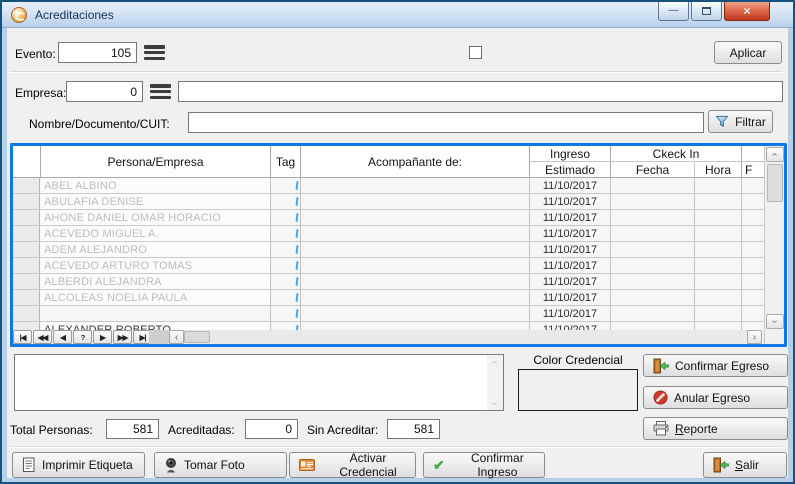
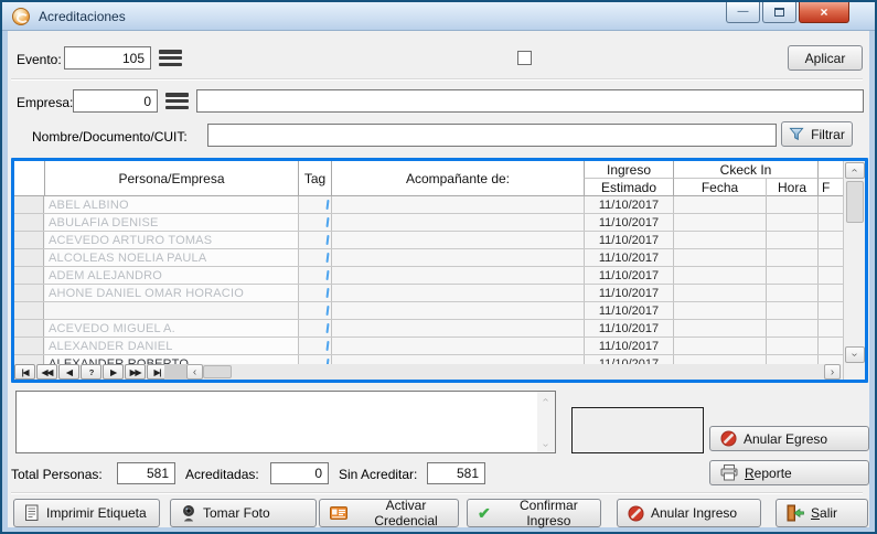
  Acreditaciones
  —
  ×
  Evento:
  105
  Aplicar
  Empresa:
  0
  Nombre/Documento/CUIT:
  Filtrar
  Persona/Empresa
  Tag
  Acompañante de:
  Ingreso
  Estimado
  Ckeck In
  Fecha
  Hora
  F
  ABEL ALBINO
  11/10/2017
  ABULAFIA DENISE
  11/10/2017
- AHONE DANIEL OMAR HORACIO
+ ACEVEDO ARTURO TOMAS
  11/10/2017
- ACEVEDO MIGUEL A.
+ ALCOLEAS NOELIA PAULA
  11/10/2017
  ADEM ALEJANDRO
  11/10/2017
- ACEVEDO ARTURO TOMAS
+ AHONE DANIEL OMAR HORACIO
  11/10/2017
- ALBERDI ALEJANDRA
  11/10/2017
- ALCOLEAS NOELIA PAULA
+ ACEVEDO MIGUEL A.
  11/10/2017
+ ALEXANDER DANIEL
  11/10/2017
  |◀
  ◀◀
  ◀
  ?
  ▶
  ▶▶
  ▶|
  ‹
  ›
- Color Credencial
- Confirmar Egreso
  Anular Egreso
  Reporte
  Total Personas:
  581
  Acreditadas:
  0
  Sin Acreditar:
  581
  Imprimir Etiqueta
  Tomar Foto
  Activar Credencial
  ✔
  Confirmar Ingreso
+ Anular Ingreso
  Salir
